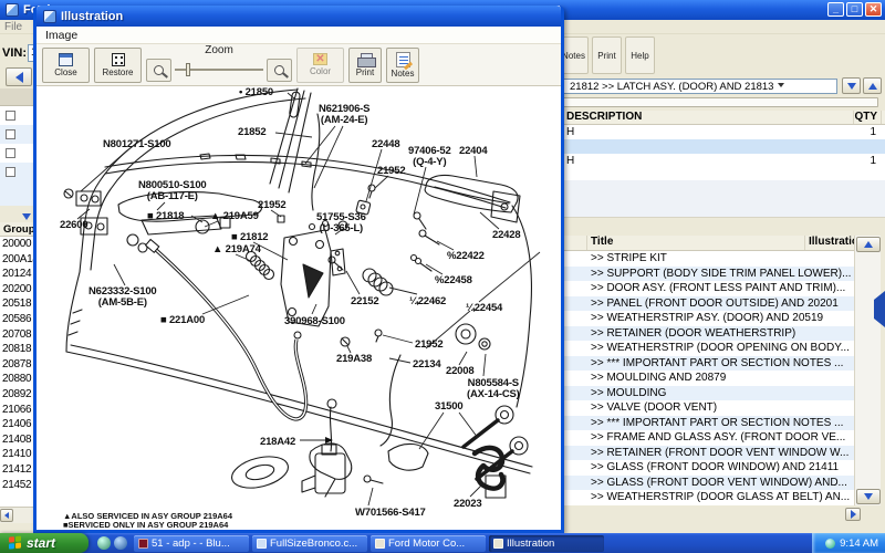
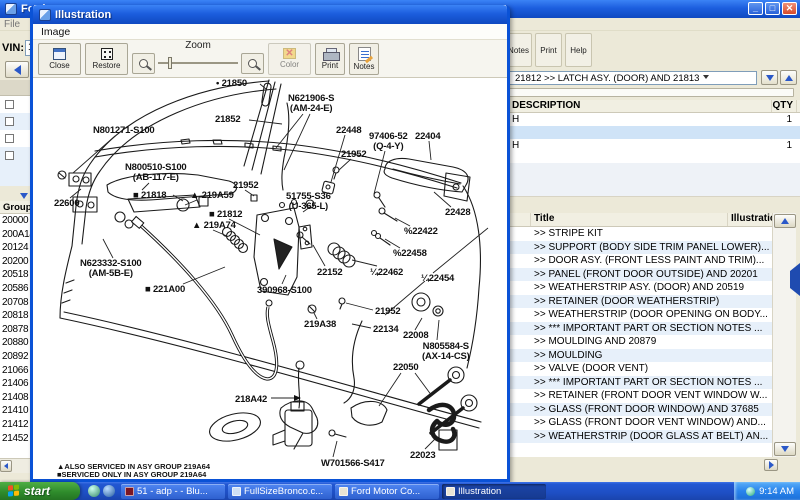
  _
  □
  ✕
  File
  Notes
  Print
  Help
  21812 >> LATCH ASY. (DOOR) AND 21813
  DESCRIPTION
  QTY
  H
  1
  H
  1
  Title
  Illustrati
  >> STRIPE KIT
  >> SUPPORT (BODY SIDE TRIM PANEL LOWER)...
  >> DOOR ASY. (FRONT LESS PAINT AND TRIM)...
  >> PANEL (FRONT DOOR OUTSIDE) AND 20201
  >> WEATHERSTRIP ASY. (DOOR) AND 20519
  >> RETAINER (DOOR WEATHERSTRIP)
  >> WEATHERSTRIP (DOOR OPENING ON BODY...
  >> *** IMPORTANT PART OR SECTION NOTES ...
  >> MOULDING AND 20879
  >> MOULDING
  >> VALVE (DOOR VENT)
  >> *** IMPORTANT PART OR SECTION NOTES ...
- >> FRAME AND GLASS ASY. (FRONT DOOR VE...
  >> RETAINER (FRONT DOOR VENT WINDOW W...
- >> GLASS (FRONT DOOR WINDOW) AND 21411
+ >> GLASS (FRONT DOOR WINDOW) AND 37685
  >> GLASS (FRONT DOOR VENT WINDOW) AND...
  >> WEATHERSTRIP (DOOR GLASS AT BELT) AN...
  VIN:
  Group
  20000
  200A1
  20124
  20200
  20518
  20586
  20708
  20818
  20878
  20880
  20892
  21066
  21406
  21408
  21410
  21412
  21452
  Illustration
  Image
  Close
  Restore
  Zoom
  ✕
  Color
  Print
  Notes
  • 21850
  N621906-S
  (AM-24-E)
  21852
  22448
  97406-52
  (Q-4-Y)
  22404
  N801271-S100
  21952
  N800510-S100
  (AB-117-E)
  21952
  ■ 21818
  ▲ 219A59
  ■ 21812
  ▲ 219A74
  51755-S36
  (U-365-L)
  22600
  22428
  %22422
  %22458
  22152
  ¼22462
  ¼22454
  N623332-S100
  (AM-5B-E)
  ■ 221A00
  390968-S100
  21952
  219A38
  22134
  22008
  N805584-S
  (AX-14-CS)
- 31500
+ 22050
  218A42
  W701566-S417
  22023
  ▲ALSO SERVICED IN ASY GROUP 219A64
  ■SERVICED ONLY IN ASY GROUP 219A64
  start
  51 - adp - - Blu...
  FullSizeBronco.c...
  Ford Motor Co...
  Illustration
  9:14 AM
